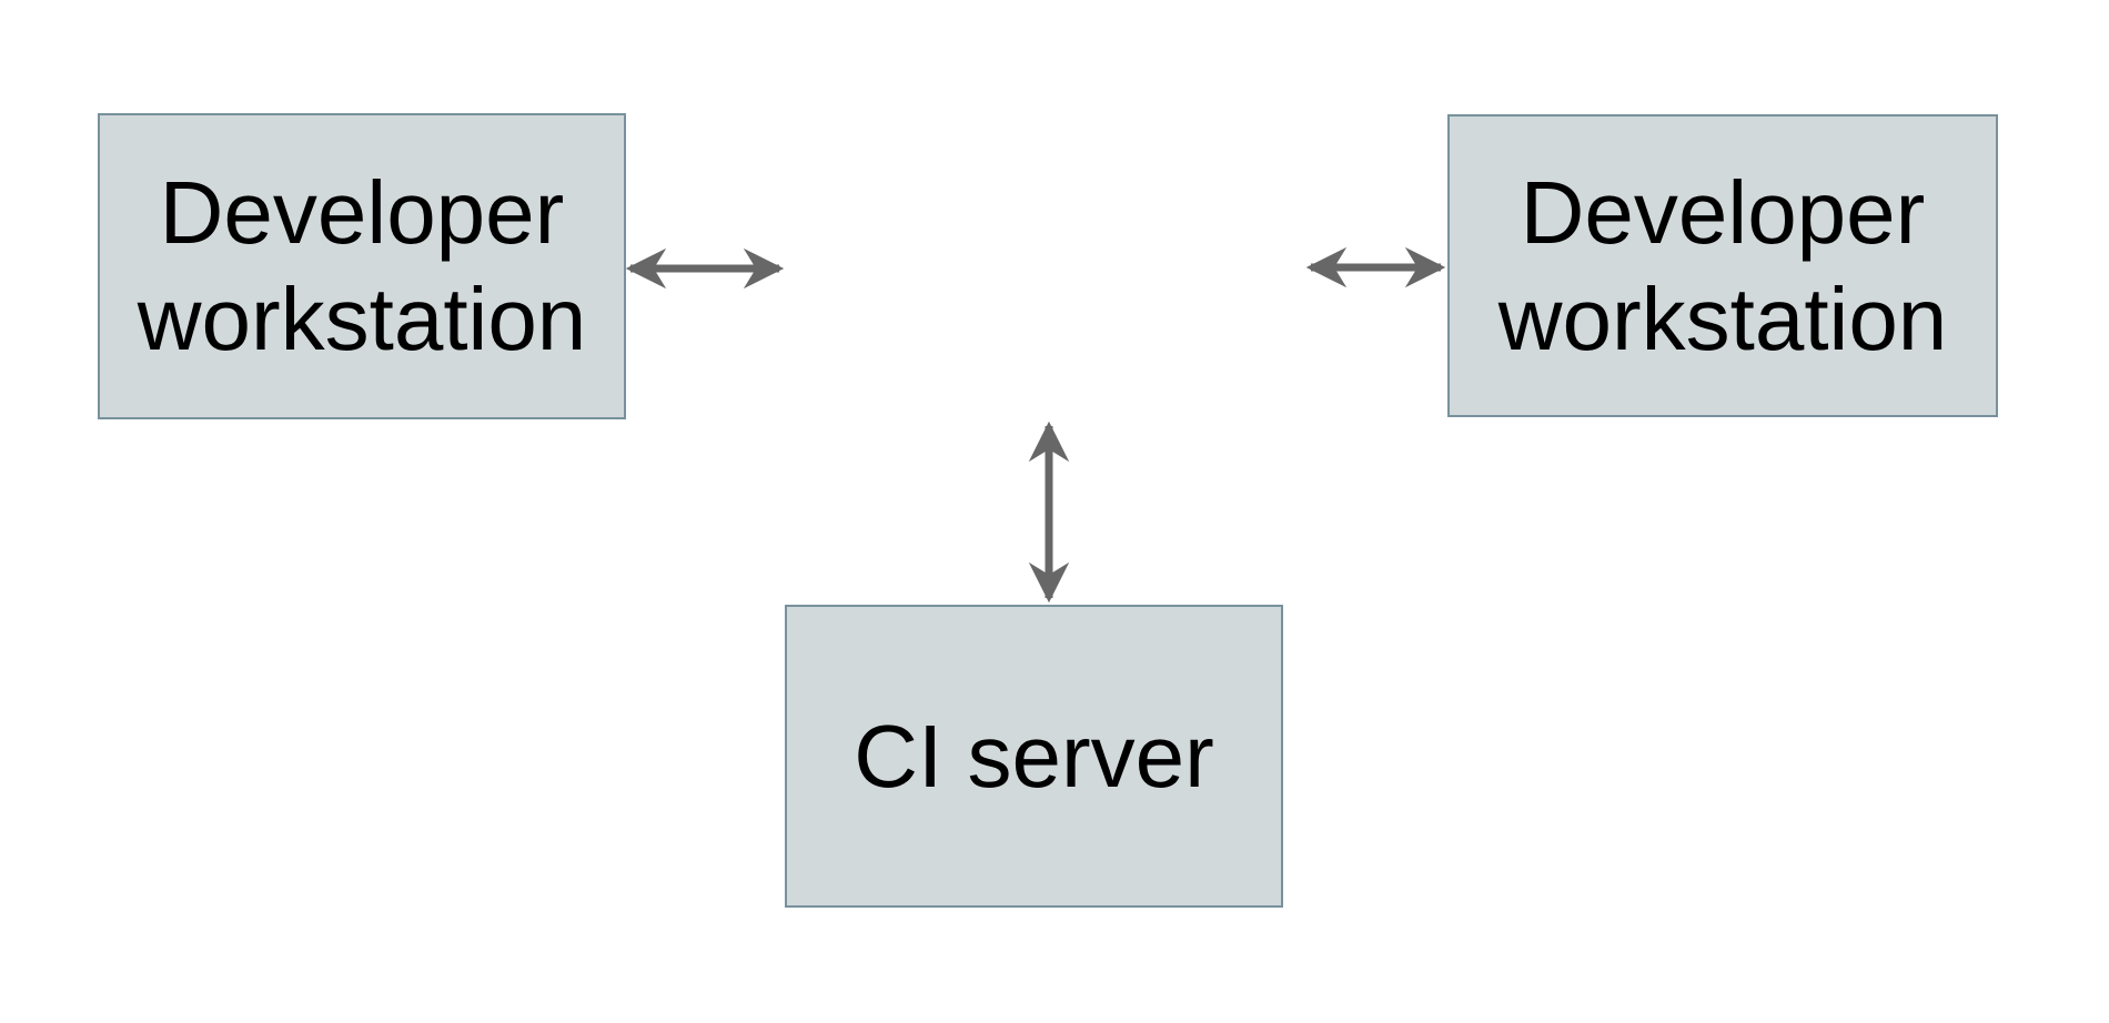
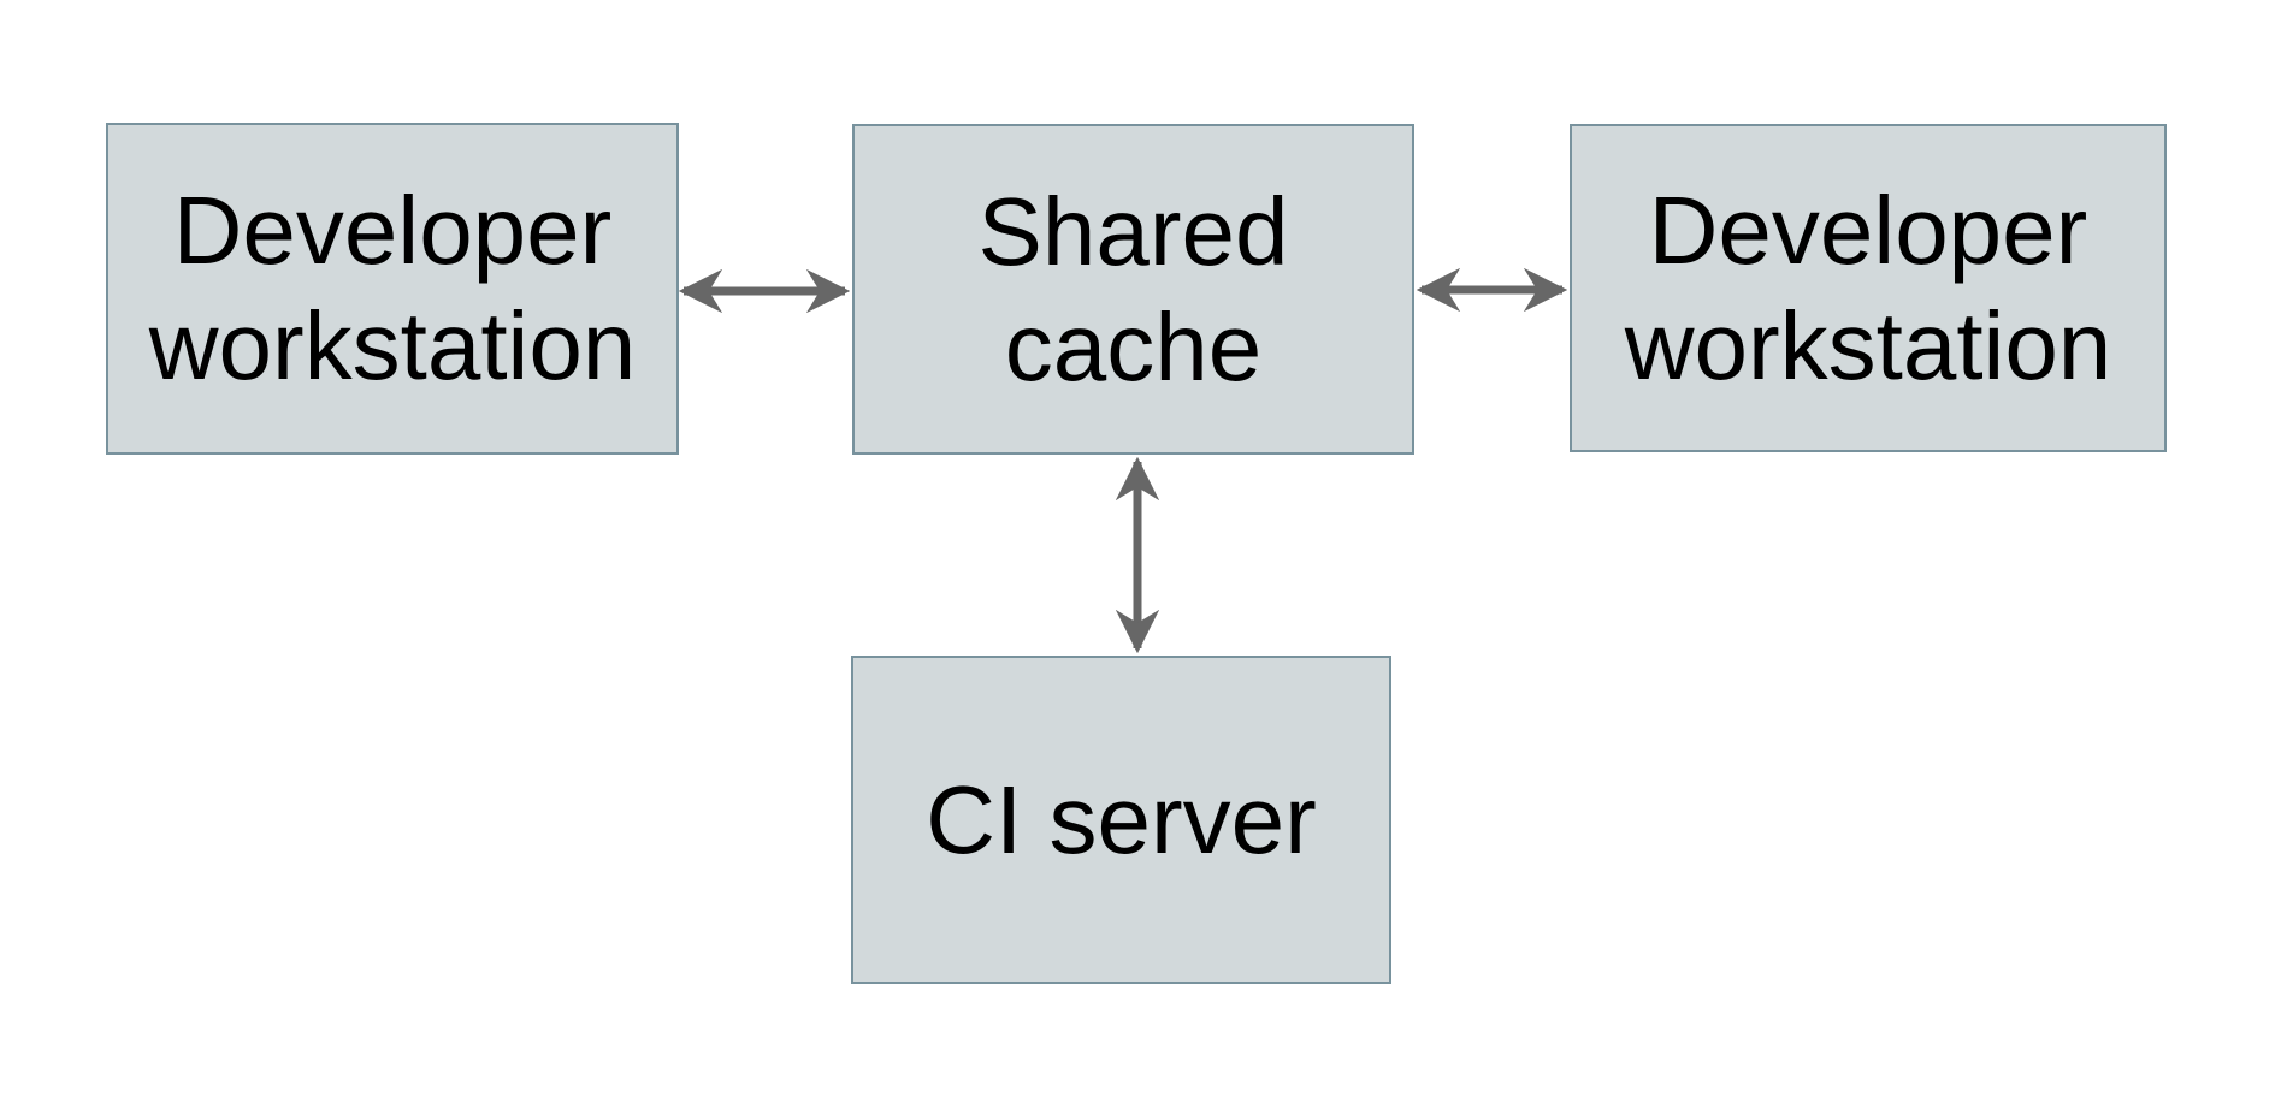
  Developer
  workstation
+ Shared
+ cache
  Developer
  workstation
  CI server
